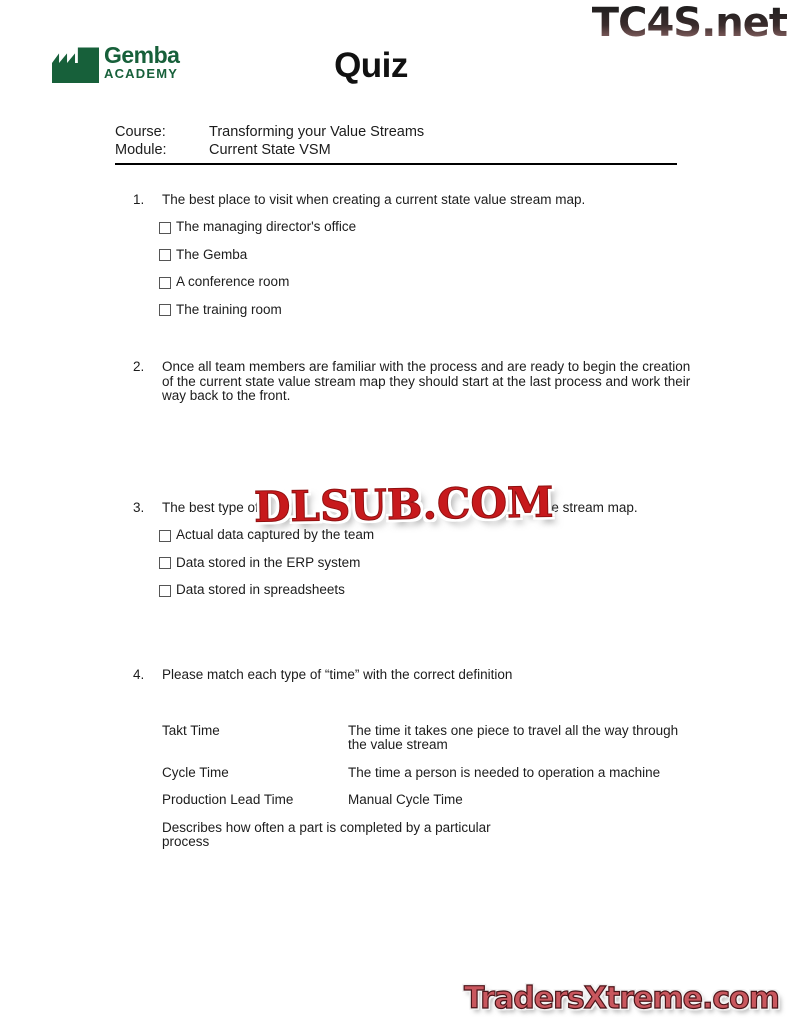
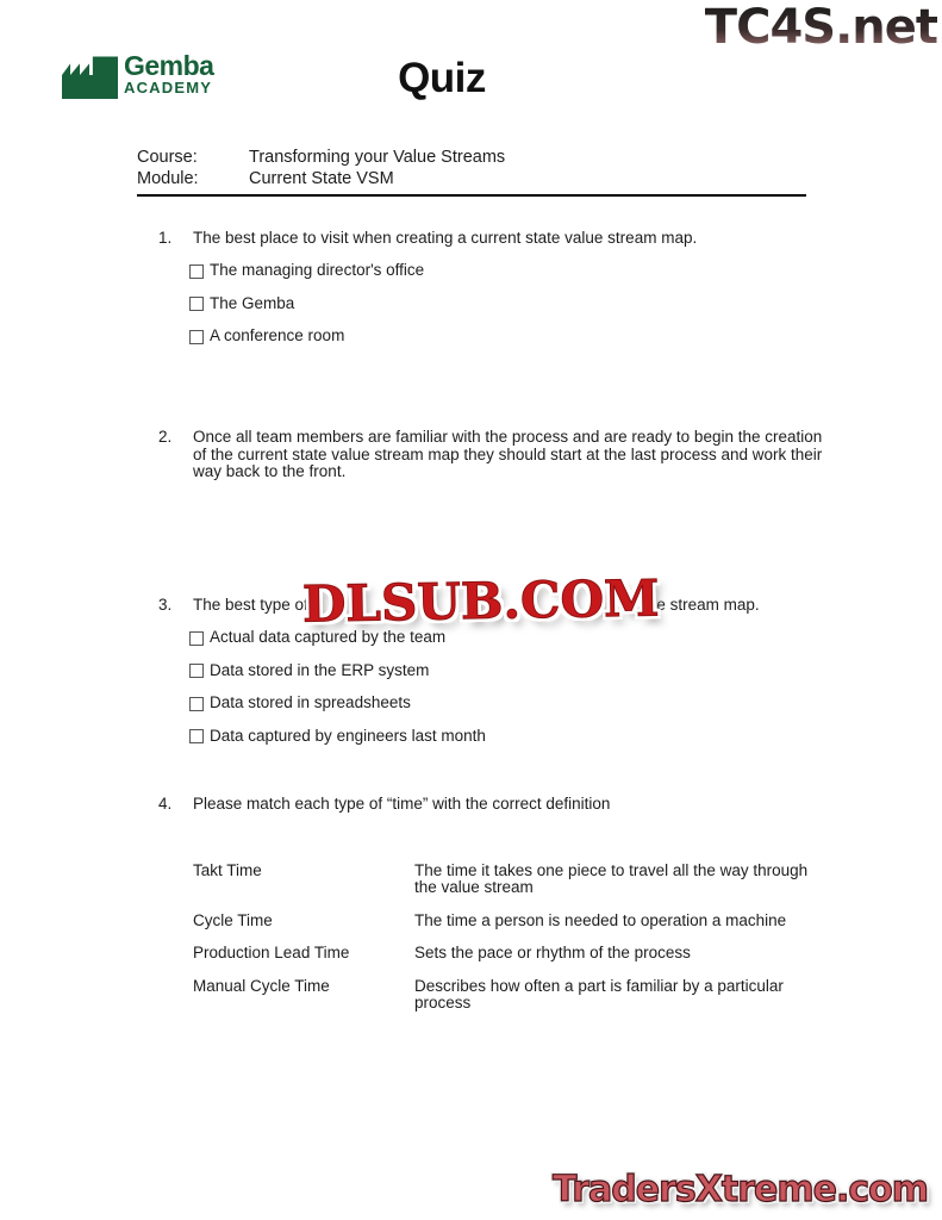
  Gemba
  ACADEMY
  Quiz
  TC4S.net
  Course:
  Transforming your Value Streams
  Module:
  Current State VSM
  1.
  The best place to visit when creating a current state value stream map.
  The managing director's office
  The Gemba
  A conference room
- The training room
  2.
  Once all team members are familiar with the process and are ready to begin the creation
  of the current state value stream map they should start at the last process and work their
  way back to the front.
  3.
  The best type of
  ue stream map.
  Actual data captured by the team
  Data stored in the ERP system
  Data stored in spreadsheets
+ Data captured by engineers last month
  4.
  Please match each type of “time” with the correct definition
  Takt Time
  The time it takes one piece to travel all the way through
  the value stream
  Cycle Time
  The time a person is needed to operation a machine
  Production Lead Time
+ Sets the pace or rhythm of the process
  Manual Cycle Time
- Describes how often a part is completed by a particular
+ Describes how often a part is familiar by a particular
  process
  DLSUB.COM
  TradersXtreme.com
